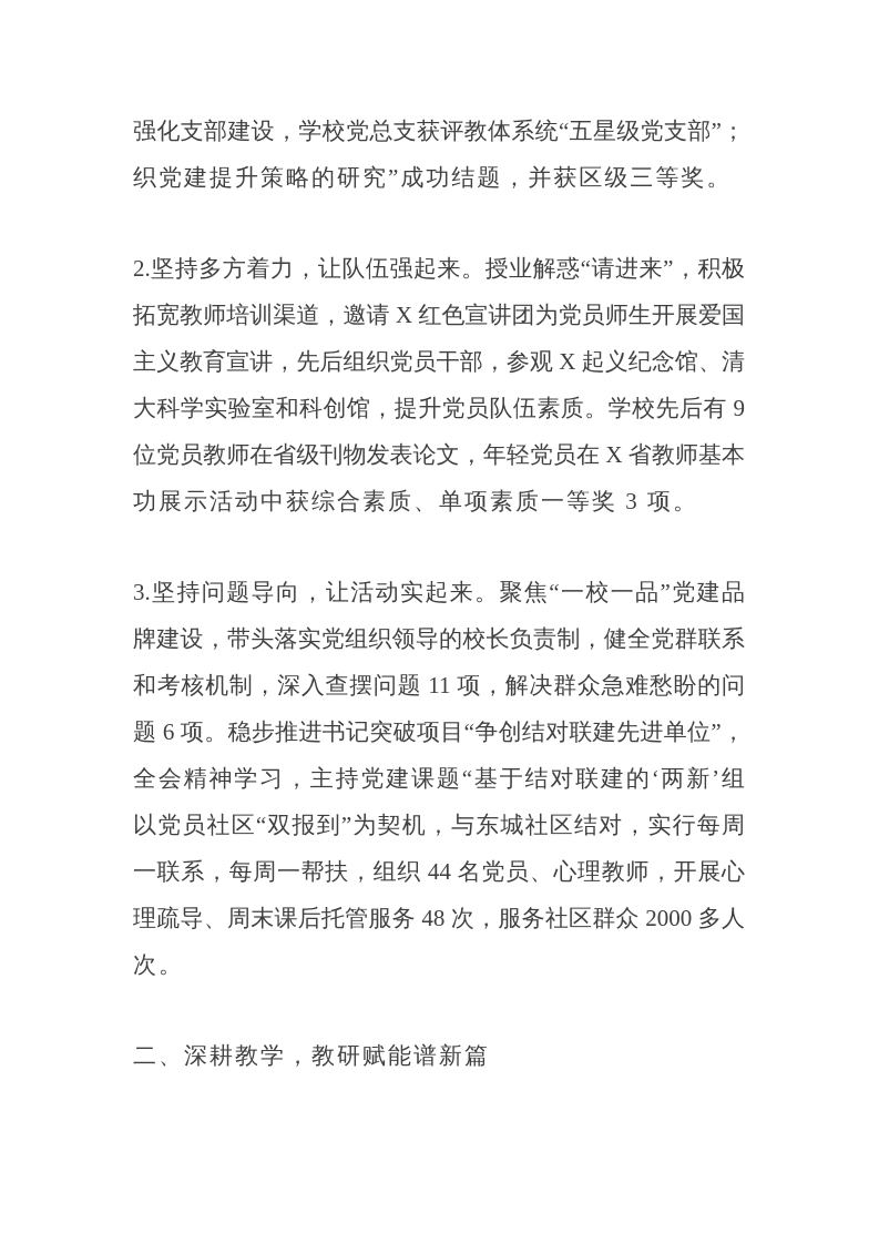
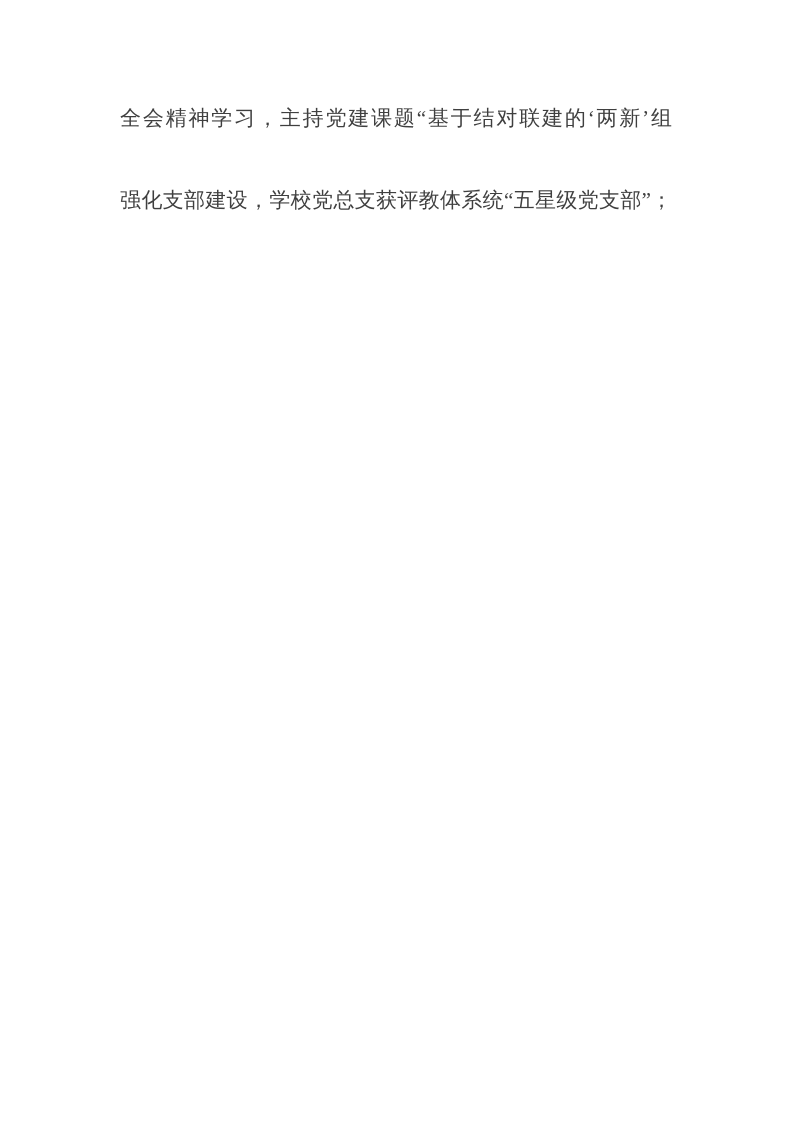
- 强化支部建设，学校党总支获评教体系统“五星级党支部”；
+ 全会精神学习，主持党建课题“基于结对联建的‘两新’组
- 织党建提升策略的研究”成功结题，并获区级三等奖。
- 2.坚持多方着力，让队伍强起来。授业解惑“请进来”，积极
- 拓宽教师培训渠道，邀请 X 红色宣讲团为党员师生开展爱国
- 主义教育宣讲，先后组织党员干部，参观 X 起义纪念馆、清
- 大科学实验室和科创馆，提升党员队伍素质。学校先后有 9
- 位党员教师在省级刊物发表论文，年轻党员在 X 省教师基本
- 功展示活动中获综合素质、单项素质一等奖 3 项。
- 3.坚持问题导向，让活动实起来。聚焦“一校一品”党建品
- 牌建设，带头落实党组织领导的校长负责制，健全党群联系
- 和考核机制，深入查摆问题 11 项，解决群众急难愁盼的问
- 题 6 项。稳步推进书记突破项目“争创结对联建先进单位”，
- 全会精神学习，主持党建课题“基于结对联建的‘两新’组
+ 强化支部建设，学校党总支获评教体系统“五星级党支部”；
- 以党员社区“双报到”为契机，与东城社区结对，实行每周
- 一联系，每周一帮扶，组织 44 名党员、心理教师，开展心
- 理疏导、周末课后托管服务 48 次，服务社区群众 2000 多人
- 次。
- 二、深耕教学，教研赋能谱新篇
